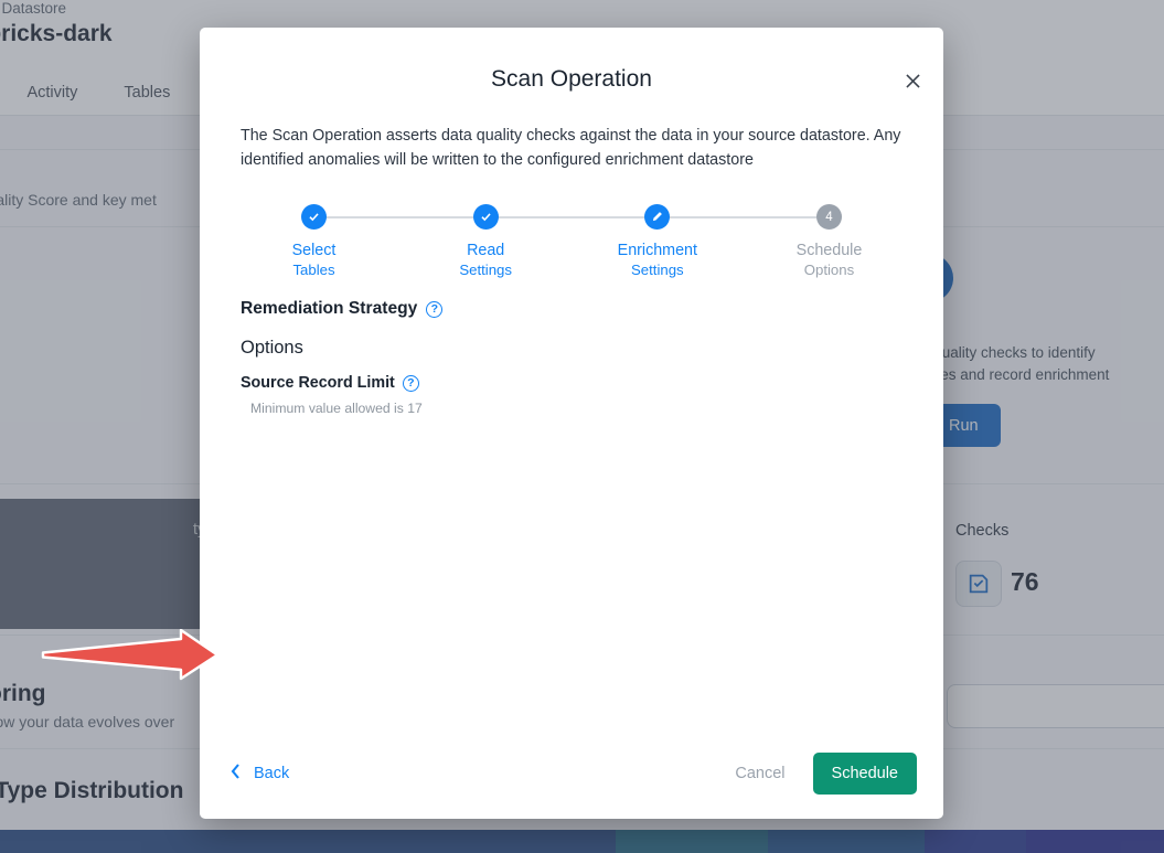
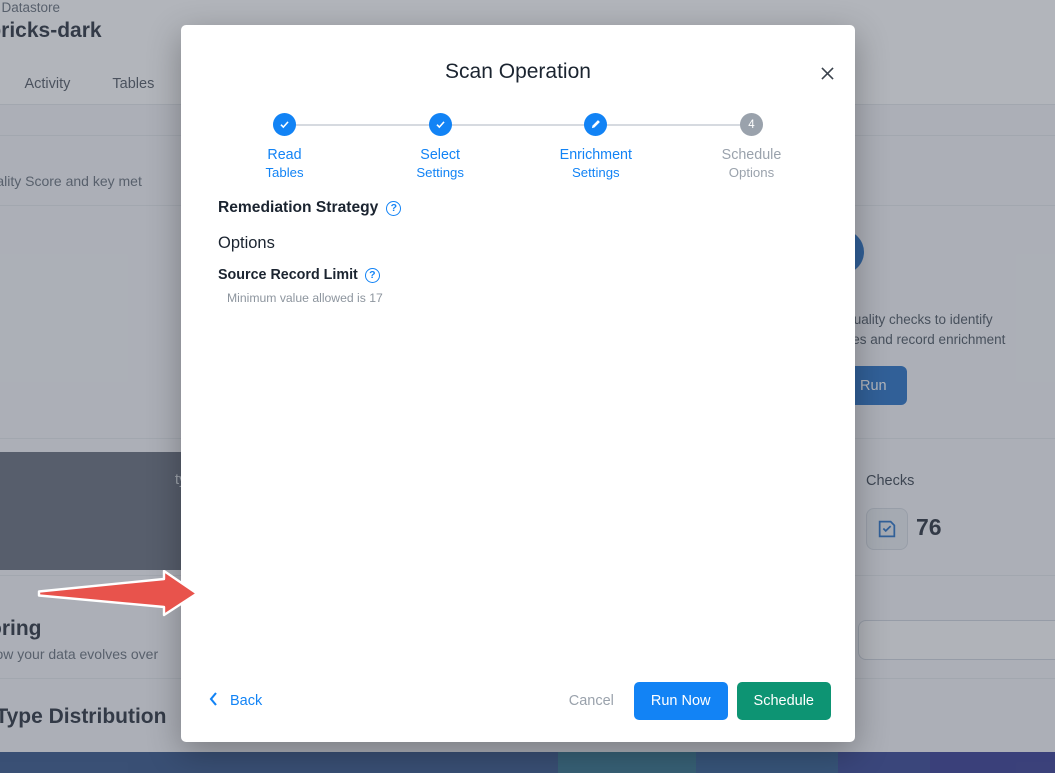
  ricks-dark
  Activity
  Tables
  ality Score and key met
  uality checks to identify
  es and record enrichment
  Run
  Checks
  76
  w your data evolves over
  Type Distribution
  Scan Operation
- The Scan Operation asserts data quality checks against the data in your source datastore. Any identified anomalies will be written to the configured enrichment datastore
- Select
+ Read
  Tables
- Read
+ Select
  Settings
  Enrichment
  Settings
  4
  Schedule
  Options
  Remediation Strategy
  ?
  Options
  Source Record Limit
  ?
  Minimum value allowed is 17
  Back
  Cancel
+ Run Now
  Schedule
